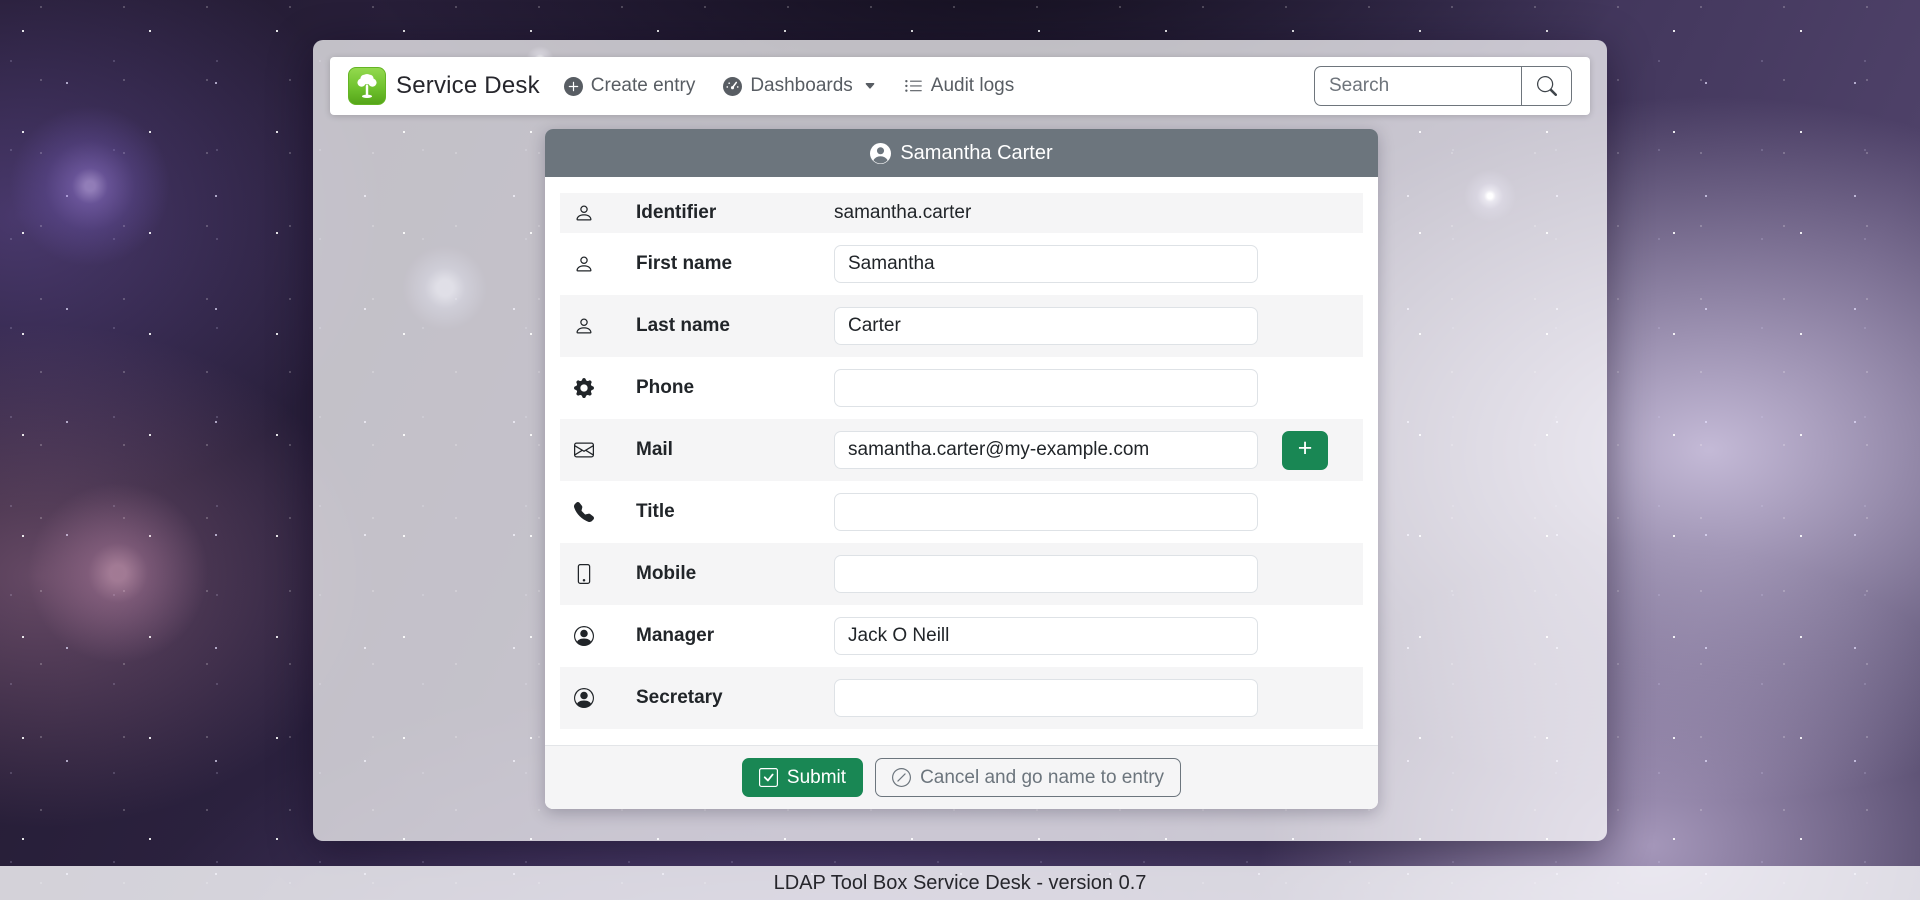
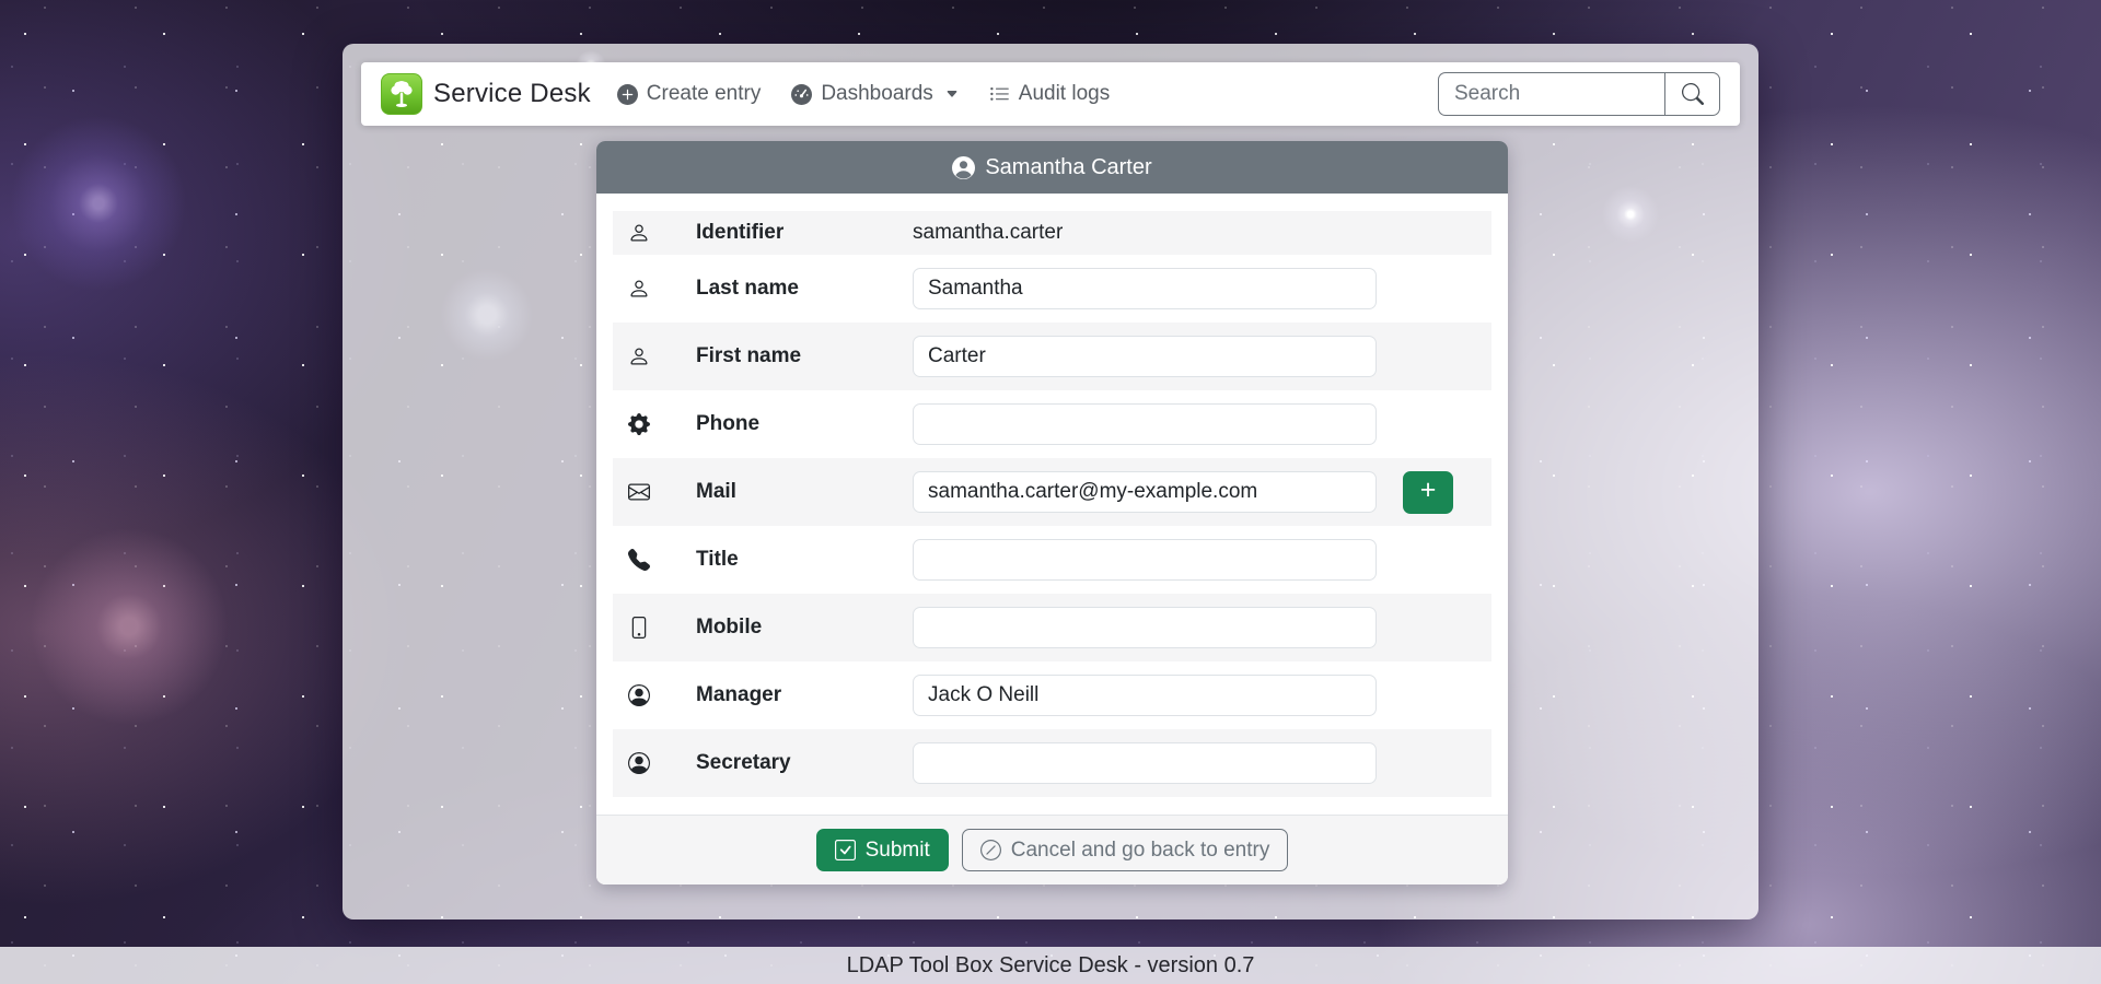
  Service Desk
  Create entry
  Dashboards
  Audit logs
  Search
  Samantha Carter
  Identifier
  samantha.carter
- First name
+ Last name
  Samantha
- Last name
+ First name
  Carter
  Phone
  Mail
  samantha.carter@my-example.com
  +
  Title
  Mobile
  Manager
  Jack O Neill
  Secretary
  Submit
- Cancel and go name to entry
+ Cancel and go back to entry
  LDAP Tool Box Service Desk - version 0.7
